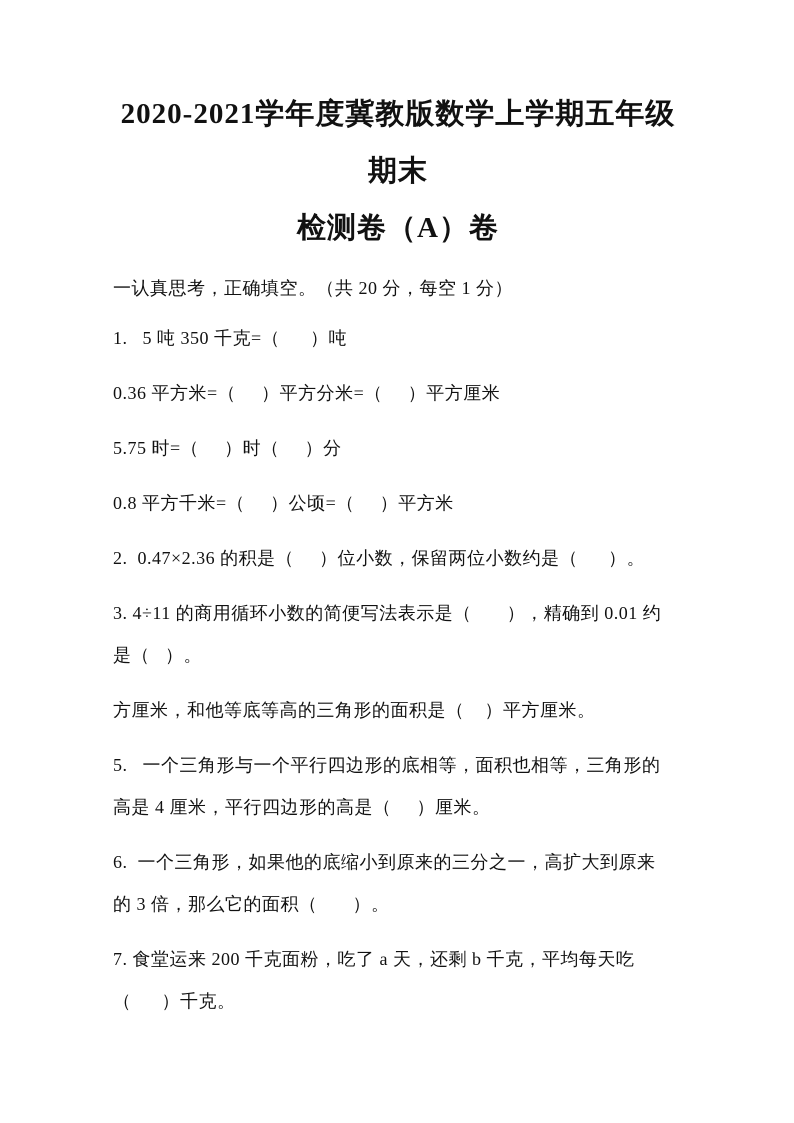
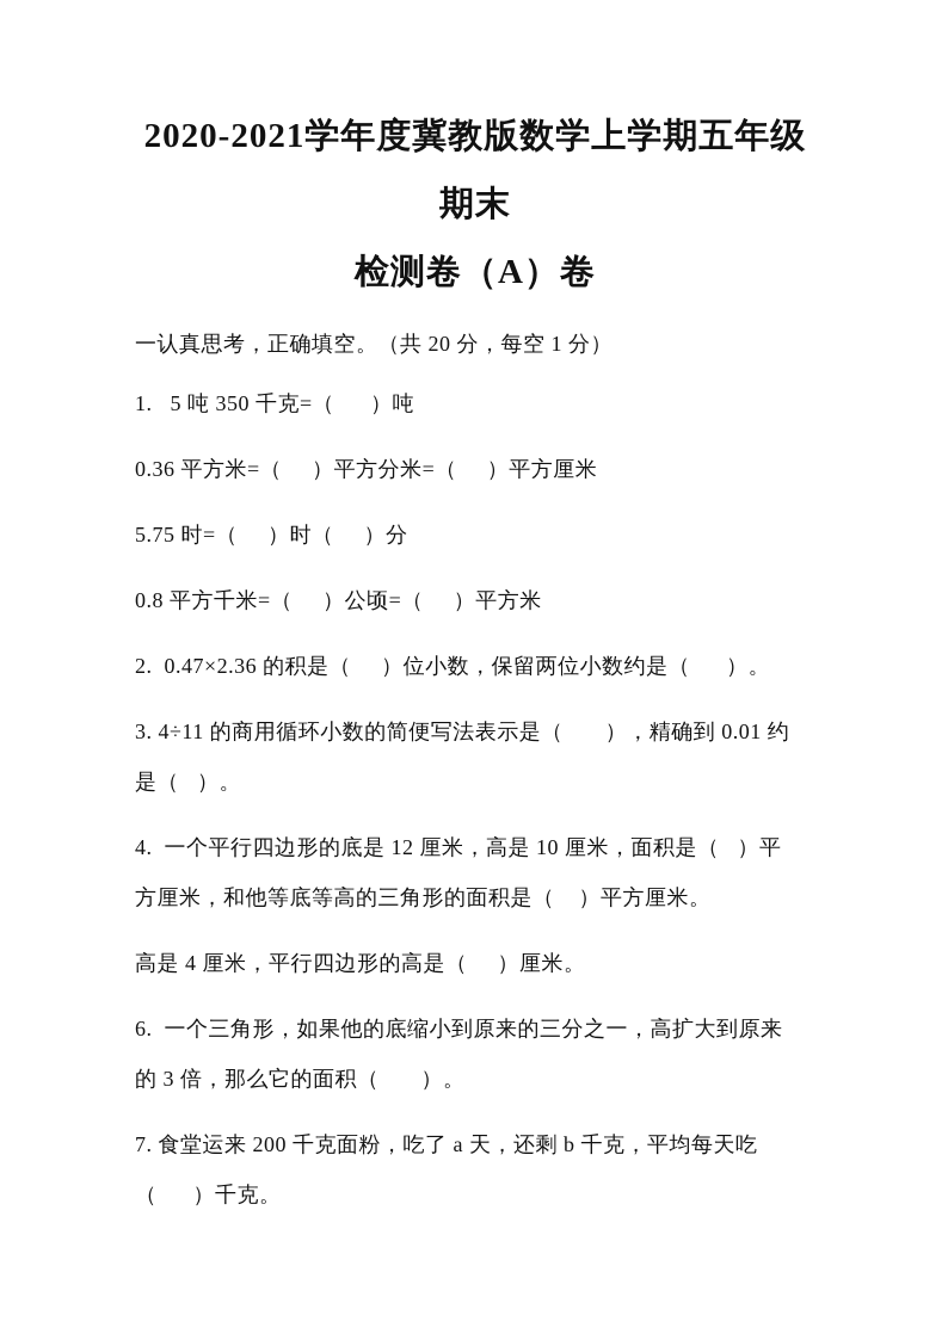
  2020-2021学年度冀教版数学上学期五年级期末
  检测卷（A）卷
  一认真思考，正确填空。（共 20 分，每空 1 分）
  1. 5 吨 350 千克=（ ）吨
  0.36 平方米=（ ）平方分米=（ ）平方厘米
  5.75 时=（ ）时（ ）分
  0.8 平方千米=（ ）公顷=（ ）平方米
  2. 0.47×2.36 的积是（ ）位小数，保留两位小数约是（ ）。
  3. 4÷11 的商用循环小数的简便写法表示是（ ），精确到 0.01 约
  是（ ）。
+ 4. 一个平行四边形的底是 12 厘米，高是 10 厘米，面积是（ ）平
  方厘米，和他等底等高的三角形的面积是（ ）平方厘米。
- 5. 一个三角形与一个平行四边形的底相等，面积也相等，三角形的
  高是 4 厘米，平行四边形的高是（ ）厘米。
  6. 一个三角形，如果他的底缩小到原来的三分之一，高扩大到原来
  的 3 倍，那么它的面积（ ）。
  7. 食堂运来 200 千克面粉，吃了 a 天，还剩 b 千克，平均每天吃
  （ ）千克。
